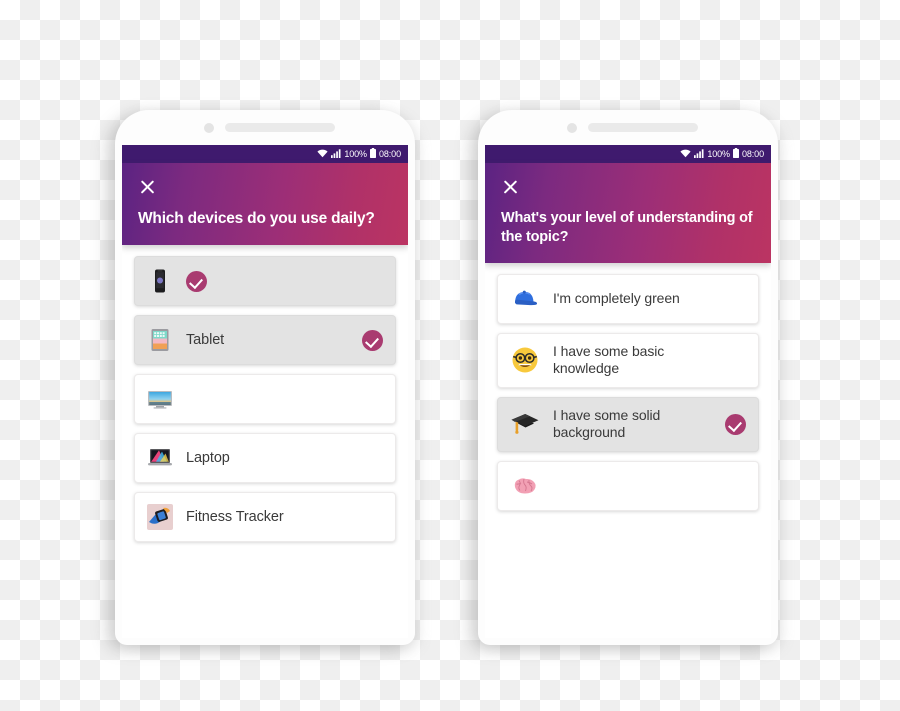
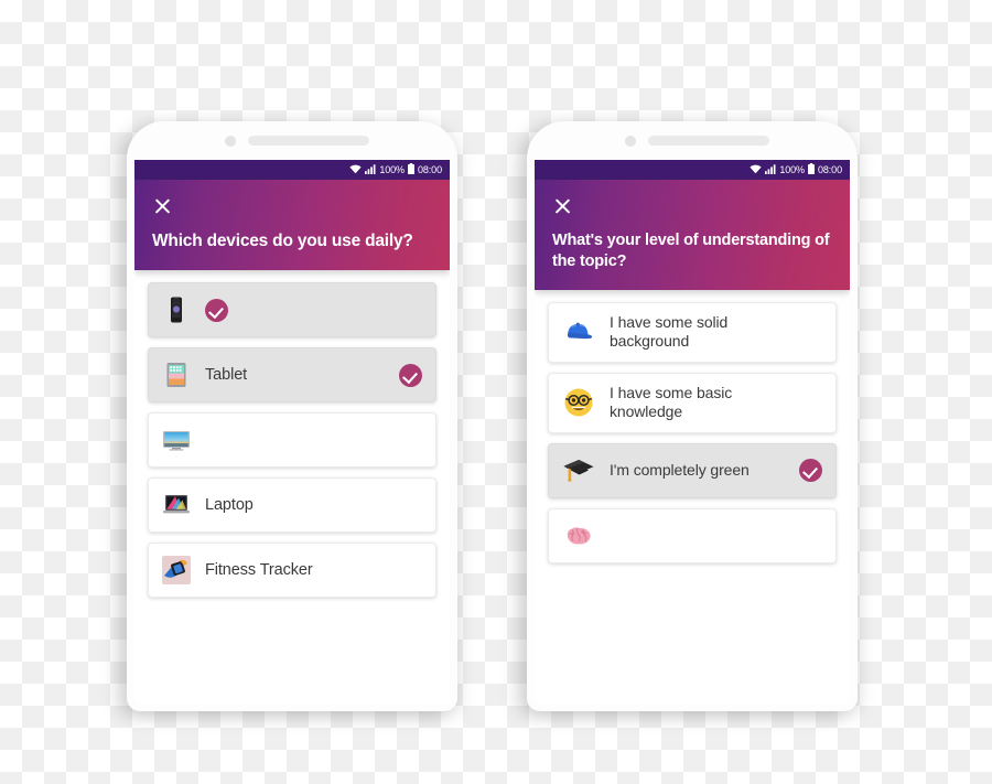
  100%
  08:00
  Which devices do you use daily?
  Tablet
  Laptop
  Fitness Tracker
  100%
  08:00
  What's your level of understanding of the topic?
- I'm completely green
+ I have some solid background
  I have some basic knowledge
- I have some solid background
+ I'm completely green
